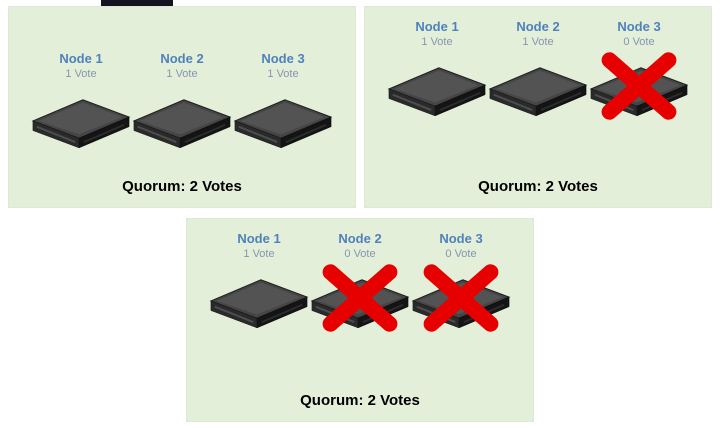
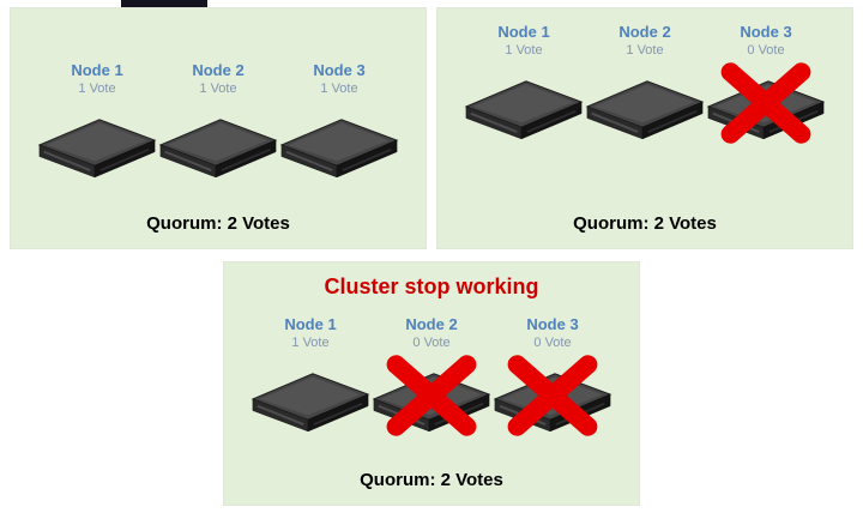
  Node 1
  1 Vote
  Node 2
  1 Vote
  Node 3
  1 Vote
  Quorum: 2 Votes
  Node 1
  1 Vote
  Node 2
  1 Vote
  Node 3
  0 Vote
  Quorum: 2 Votes
+ Cluster stop working
  Node 1
  1 Vote
  Node 2
  0 Vote
  Node 3
  0 Vote
  Quorum: 2 Votes
